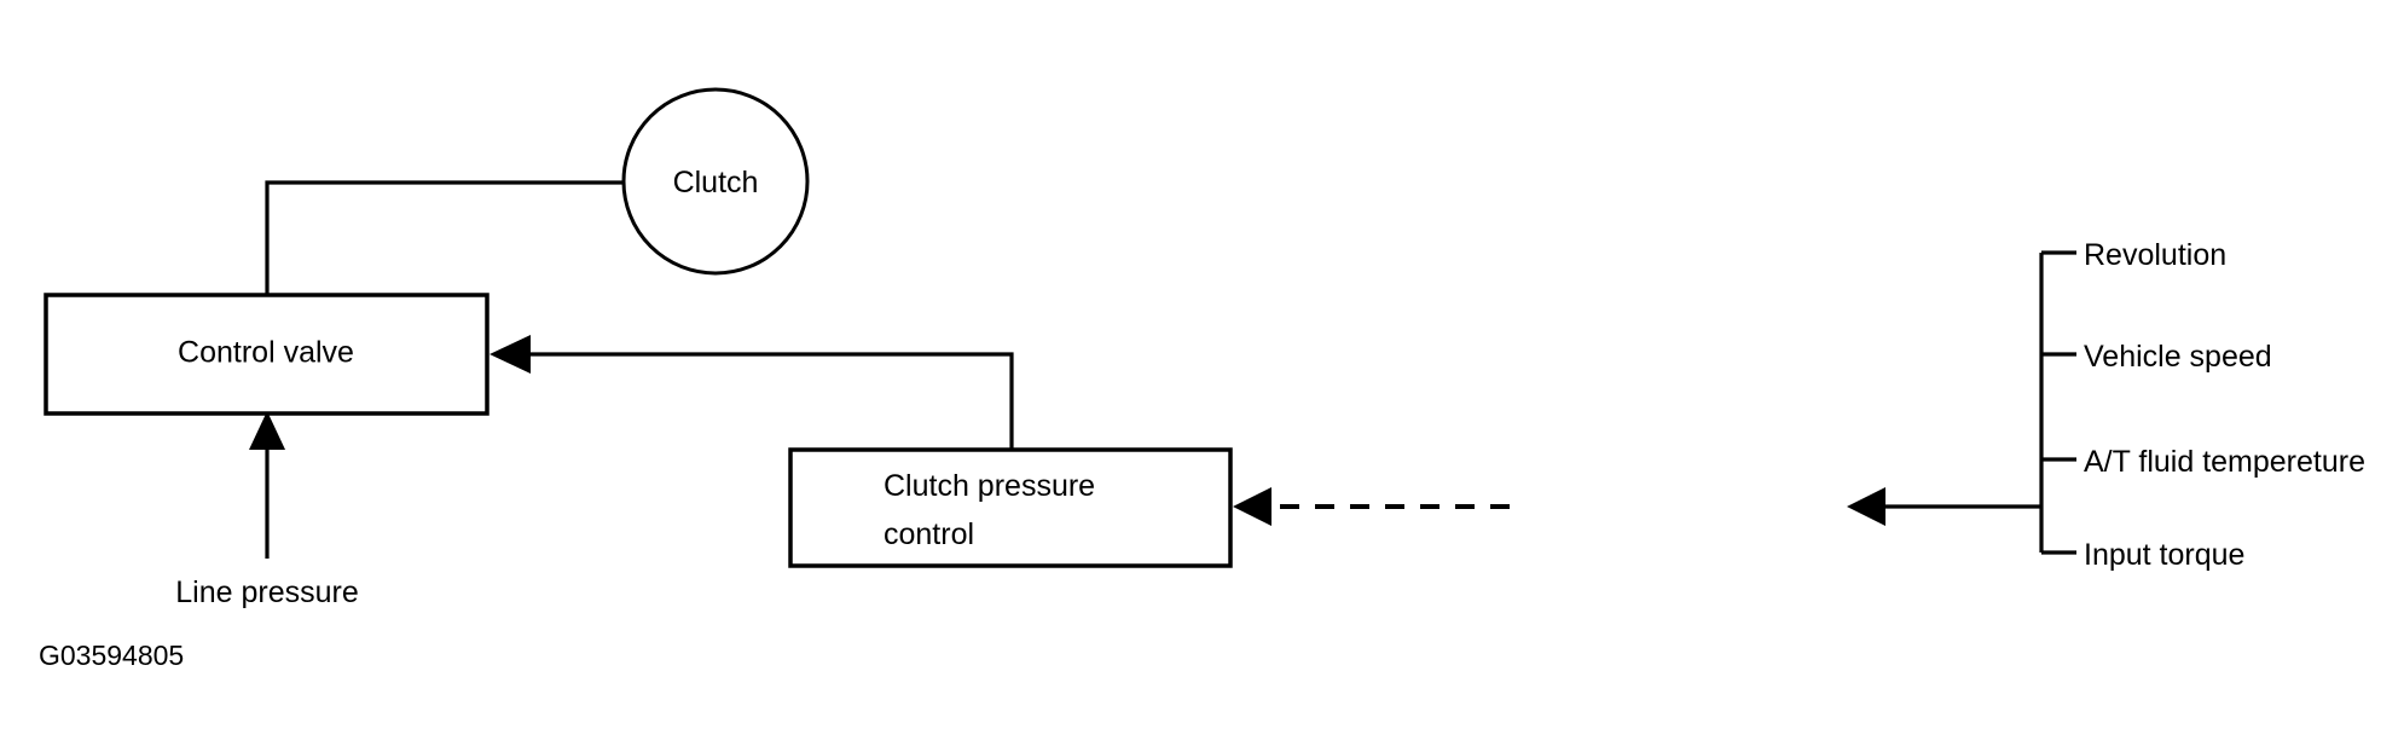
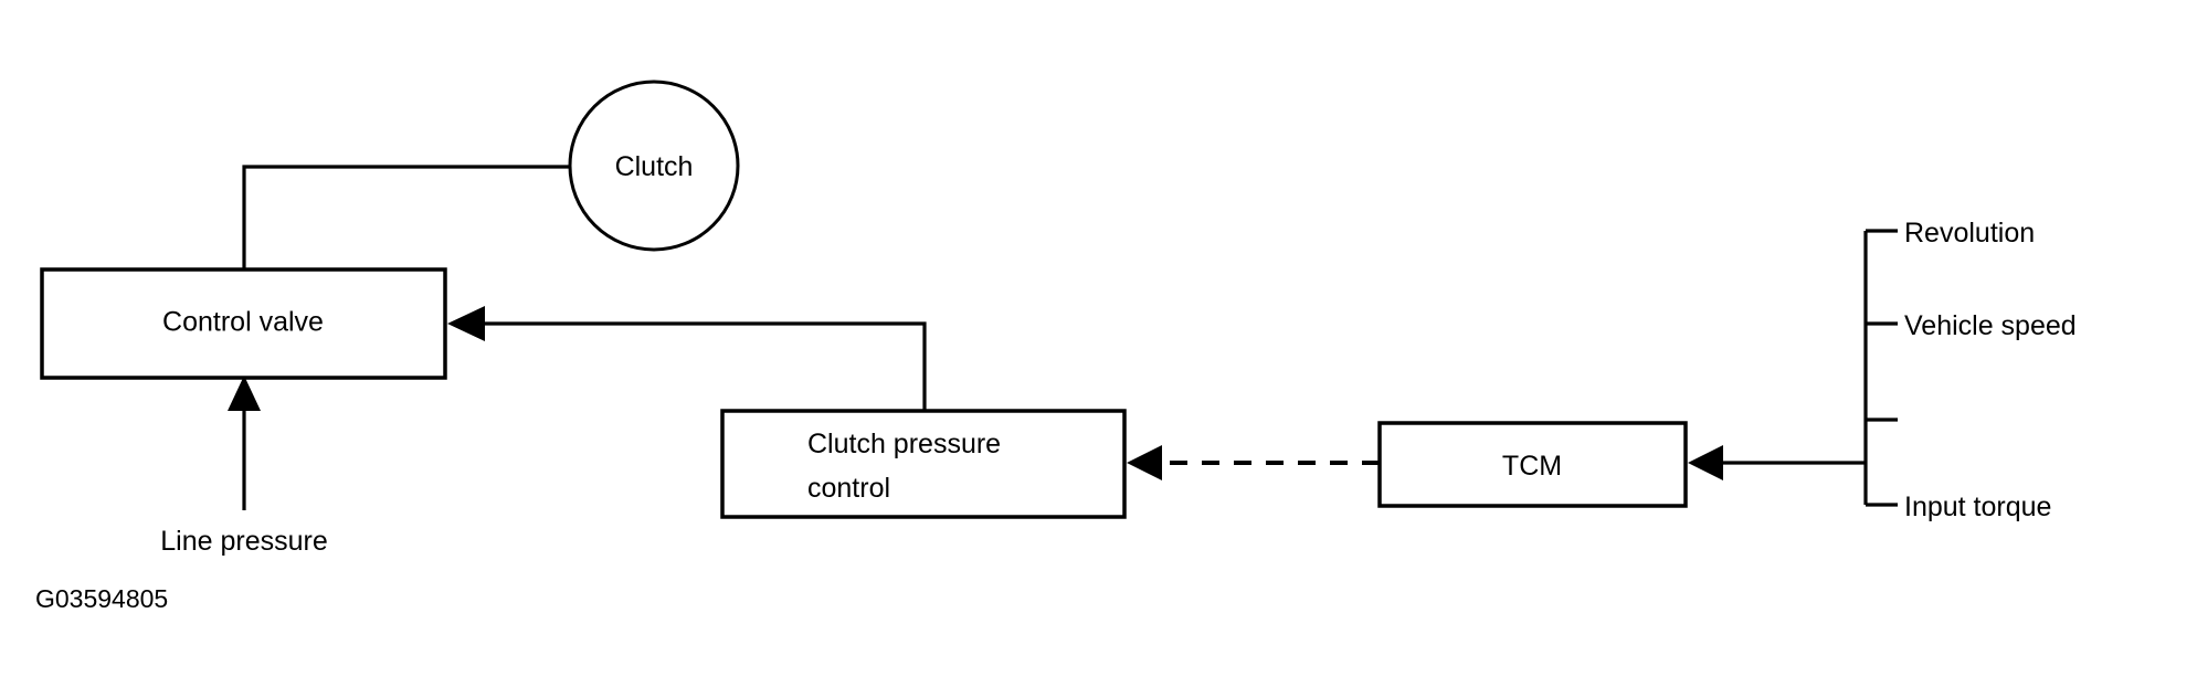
  Control valve
  Clutch
  Clutch pressure
  control
+ TCM
  Revolution
  Vehicle speed
- A/T fluid tempereture
  Input torque
  Line pressure
  G03594805
